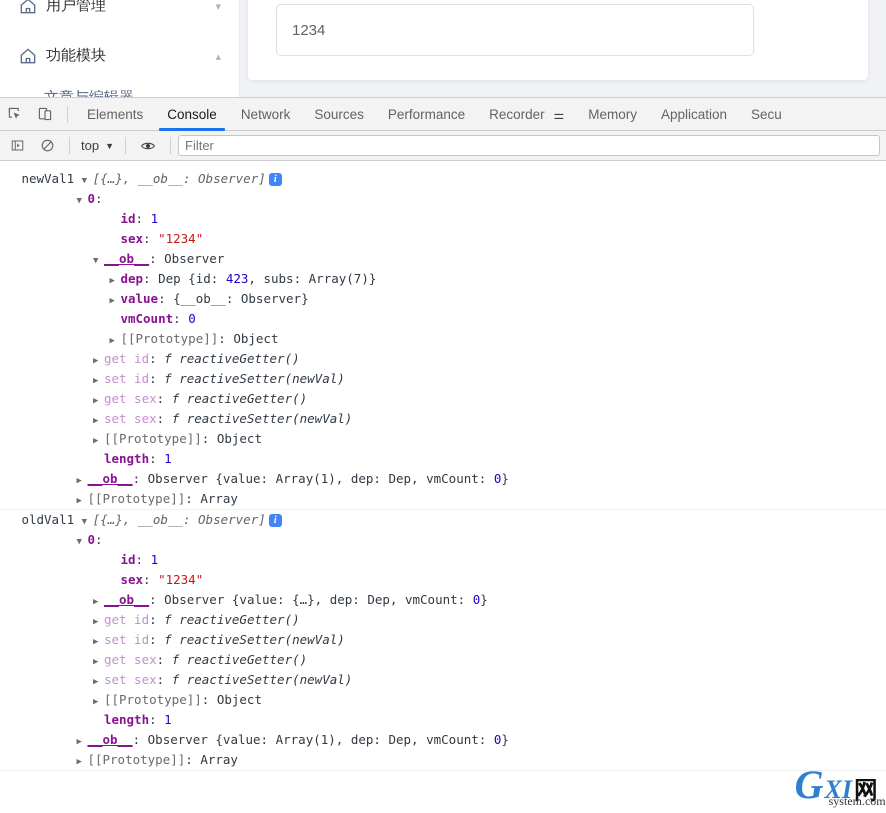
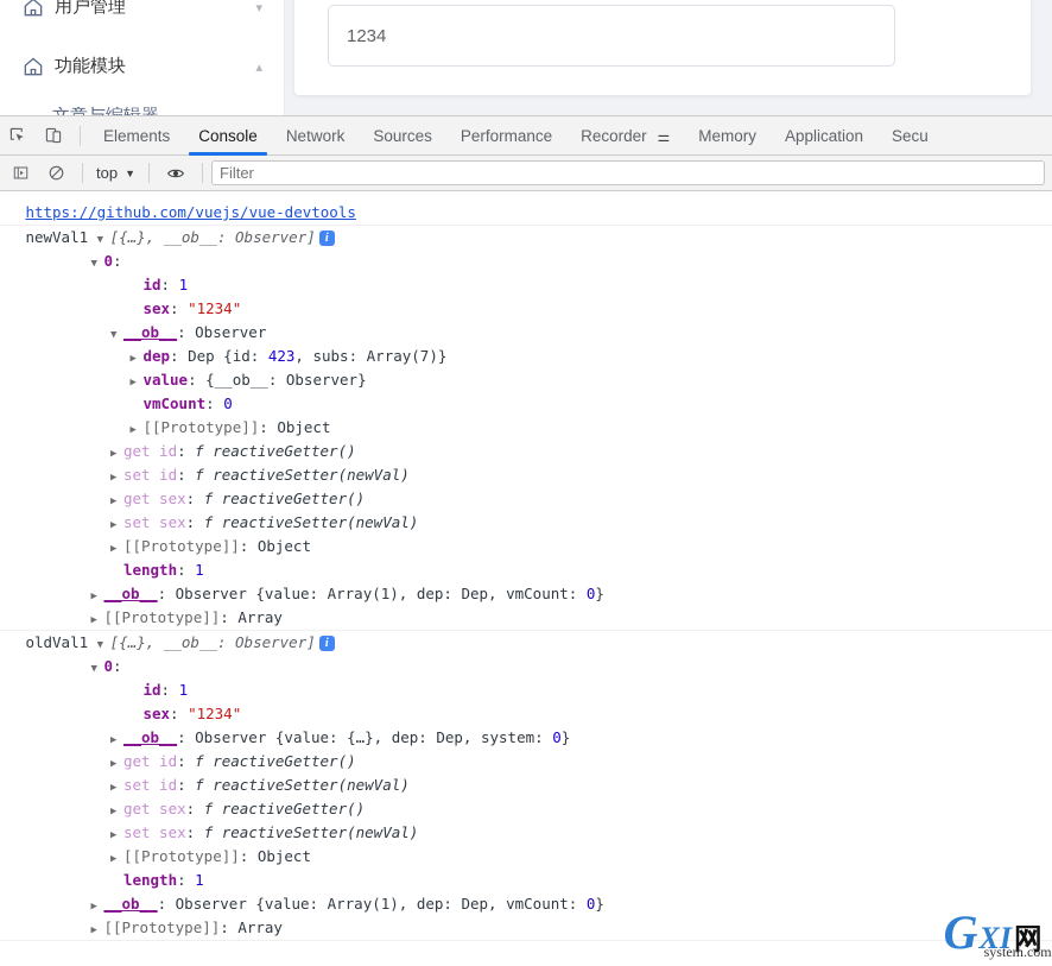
  用户管理
  ▾
  功能模块
  ▴
  1234
  Elements
  Console
  Network
  Sources
  Performance
  Recorder ⚌
  Memory
  Application
  Secu
  top
  ▼
  Filter
+ https://github.com/vuejs/vue-devtools
  newVal1 [{…}, __ob__: Observer] i
  0:
  id: 1
  sex: "1234"
  __ob__: Observer
  dep: Dep {id: 423, subs: Array(7)}
  value: {__ob__: Observer}
  vmCount: 0
  [[Prototype]]: Object
  get id: f reactiveGetter()
  set id: f reactiveSetter(newVal)
  get sex: f reactiveGetter()
  set sex: f reactiveSetter(newVal)
  [[Prototype]]: Object
  length: 1
  __ob__: Observer {value: Array(1), dep: Dep, vmCount: 0}
  [[Prototype]]: Array
  oldVal1 [{…}, __ob__: Observer] i
  0:
  id: 1
  sex: "1234"
- __ob__: Observer {value: {…}, dep: Dep, vmCount: 0}
+ __ob__: Observer {value: {…}, dep: Dep, system: 0}
  get id: f reactiveGetter()
  set id: f reactiveSetter(newVal)
  get sex: f reactiveGetter()
  set sex: f reactiveSetter(newVal)
  [[Prototype]]: Object
  length: 1
  __ob__: Observer {value: Array(1), dep: Dep, vmCount: 0}
  [[Prototype]]: Array
  G
  XI
  网
  system.com
